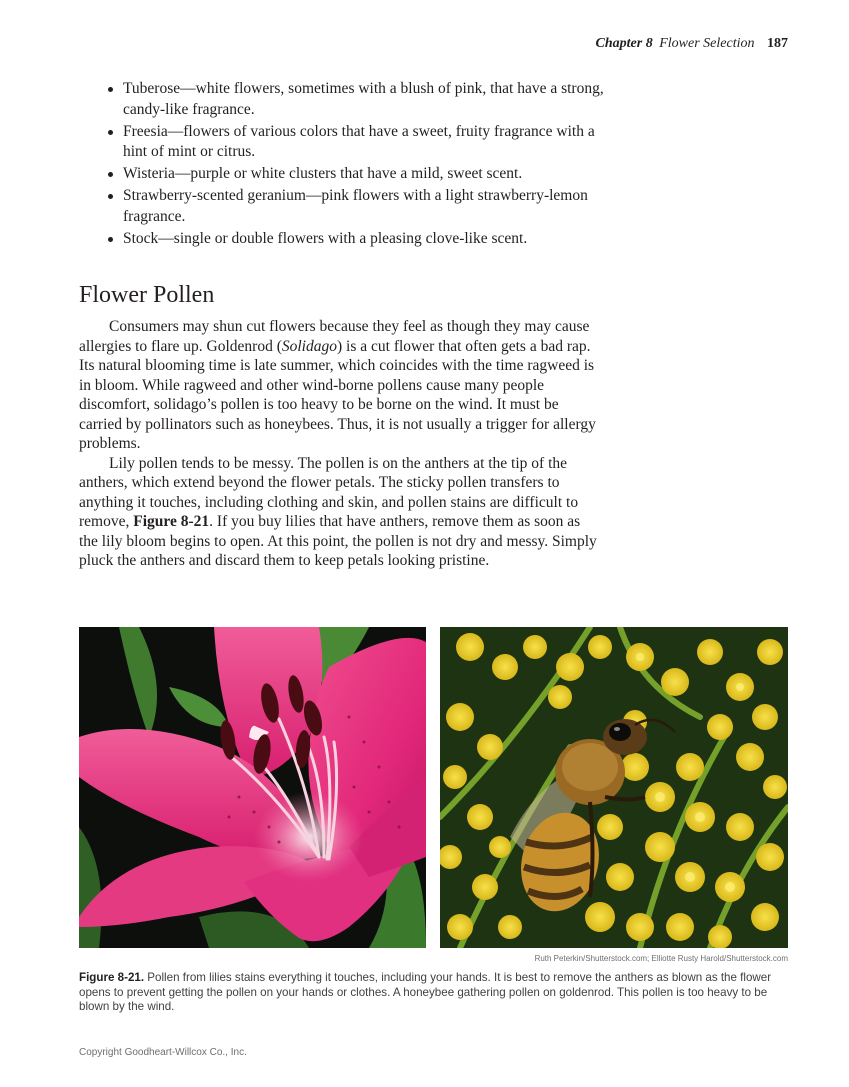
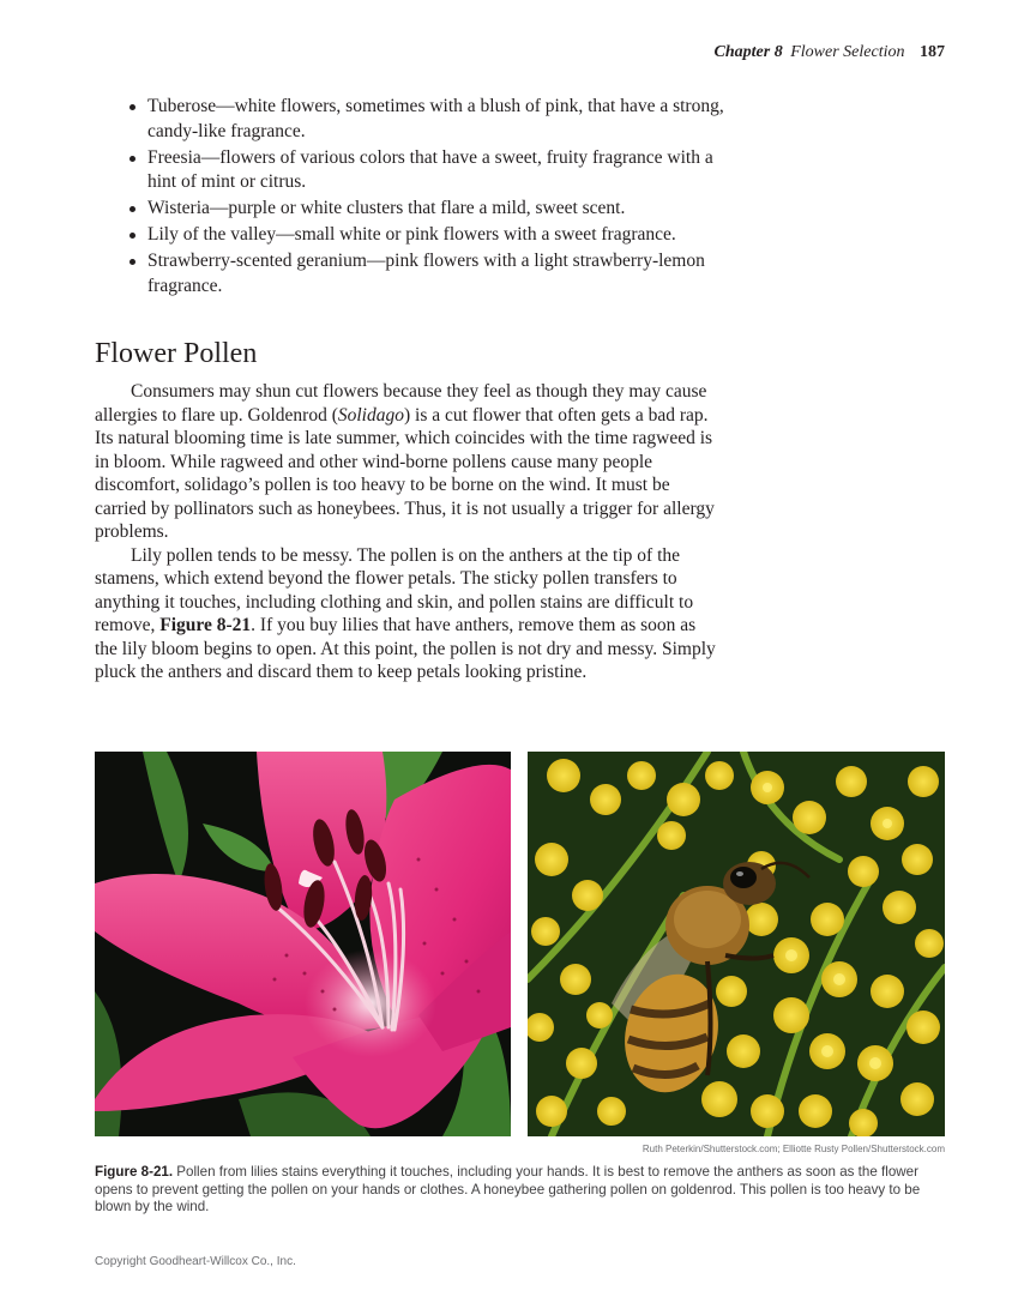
  Chapter 8 Flower Selection 187
  Tuberose—white flowers, sometimes with a blush of pink, that have a strong, candy-like fragrance.
  Freesia—flowers of various colors that have a sweet, fruity fragrance with a hint of mint or citrus.
- Wisteria—purple or white clusters that have a mild, sweet scent.
+ Wisteria—purple or white clusters that flare a mild, sweet scent.
+ Lily of the valley—small white or pink flowers with a sweet fragrance.
  Strawberry-scented geranium—pink flowers with a light strawberry-lemon fragrance.
- Stock—single or double flowers with a pleasing clove-like scent.
  Flower Pollen
  Consumers may shun cut flowers because they feel as though they may cause allergies to flare up. Goldenrod (Solidago) is a cut flower that often gets a bad rap. Its natural blooming time is late summer, which coincides with the time ragweed is in bloom. While ragweed and other wind-borne pollens cause many people discomfort, solidago’s pollen is too heavy to be borne on the wind. It must be carried by pollinators such as honeybees. Thus, it is not usually a trigger for allergy problems.
- Lily pollen tends to be messy. The pollen is on the anthers at the tip of the anthers, which extend beyond the flower petals. The sticky pollen transfers to anything it touches, including clothing and skin, and pollen stains are difficult to remove, Figure 8-21. If you buy lilies that have anthers, remove them as soon as the lily bloom begins to open. At this point, the pollen is not dry and messy. Simply pluck the anthers and discard them to keep petals looking pristine.
+ Lily pollen tends to be messy. The pollen is on the anthers at the tip of the stamens, which extend beyond the flower petals. The sticky pollen transfers to anything it touches, including clothing and skin, and pollen stains are difficult to remove, Figure 8-21. If you buy lilies that have anthers, remove them as soon as the lily bloom begins to open. At this point, the pollen is not dry and messy. Simply pluck the anthers and discard them to keep petals looking pristine.
- Ruth Peterkin/Shutterstock.com; Elliotte Rusty Harold/Shutterstock.com
+ Ruth Peterkin/Shutterstock.com; Elliotte Rusty Pollen/Shutterstock.com
- Figure 8-21. Pollen from lilies stains everything it touches, including your hands. It is best to remove the anthers as blown as the flower opens to prevent getting the pollen on your hands or clothes. A honeybee gathering pollen on goldenrod. This pollen is too heavy to be blown by the wind.
+ Figure 8-21. Pollen from lilies stains everything it touches, including your hands. It is best to remove the anthers as soon as the flower opens to prevent getting the pollen on your hands or clothes. A honeybee gathering pollen on goldenrod. This pollen is too heavy to be blown by the wind.
  Copyright Goodheart-Willcox Co., Inc.
